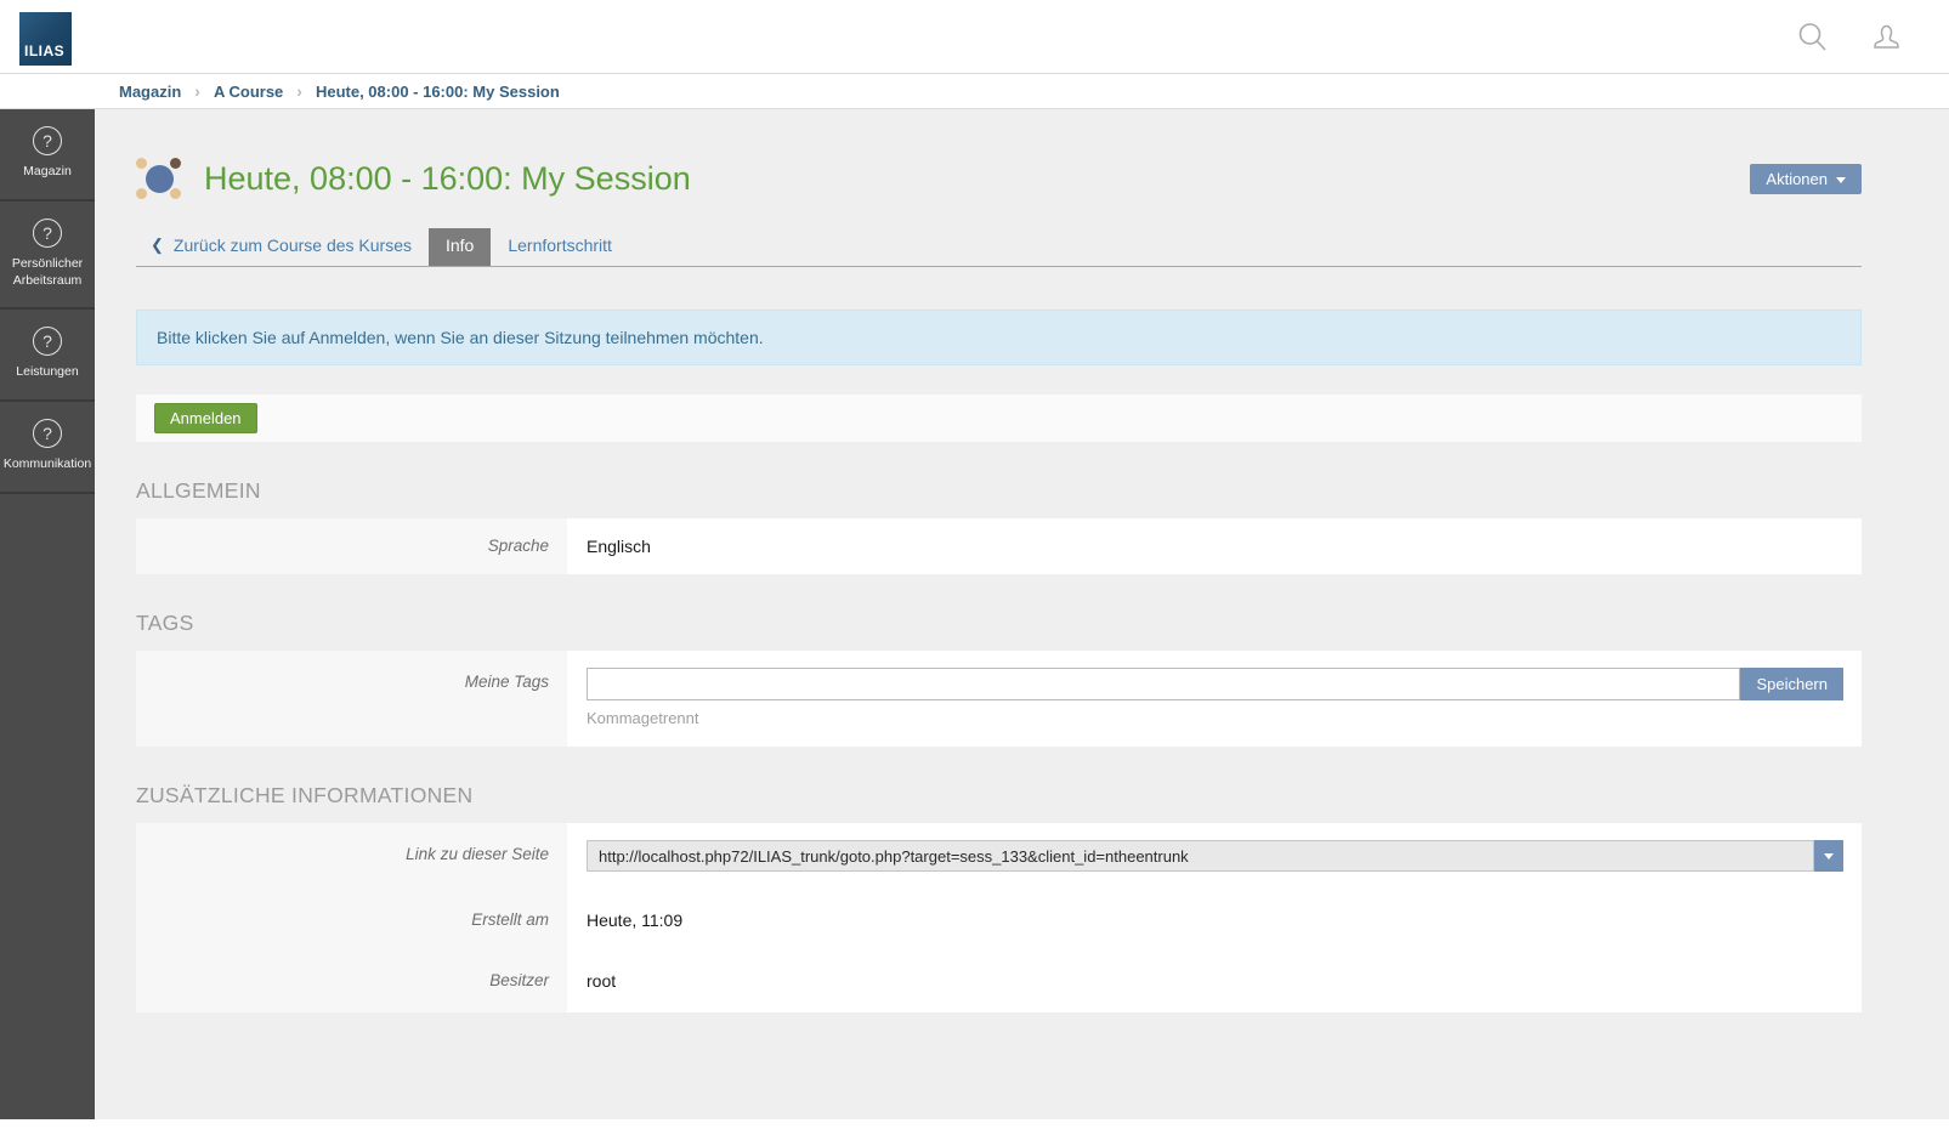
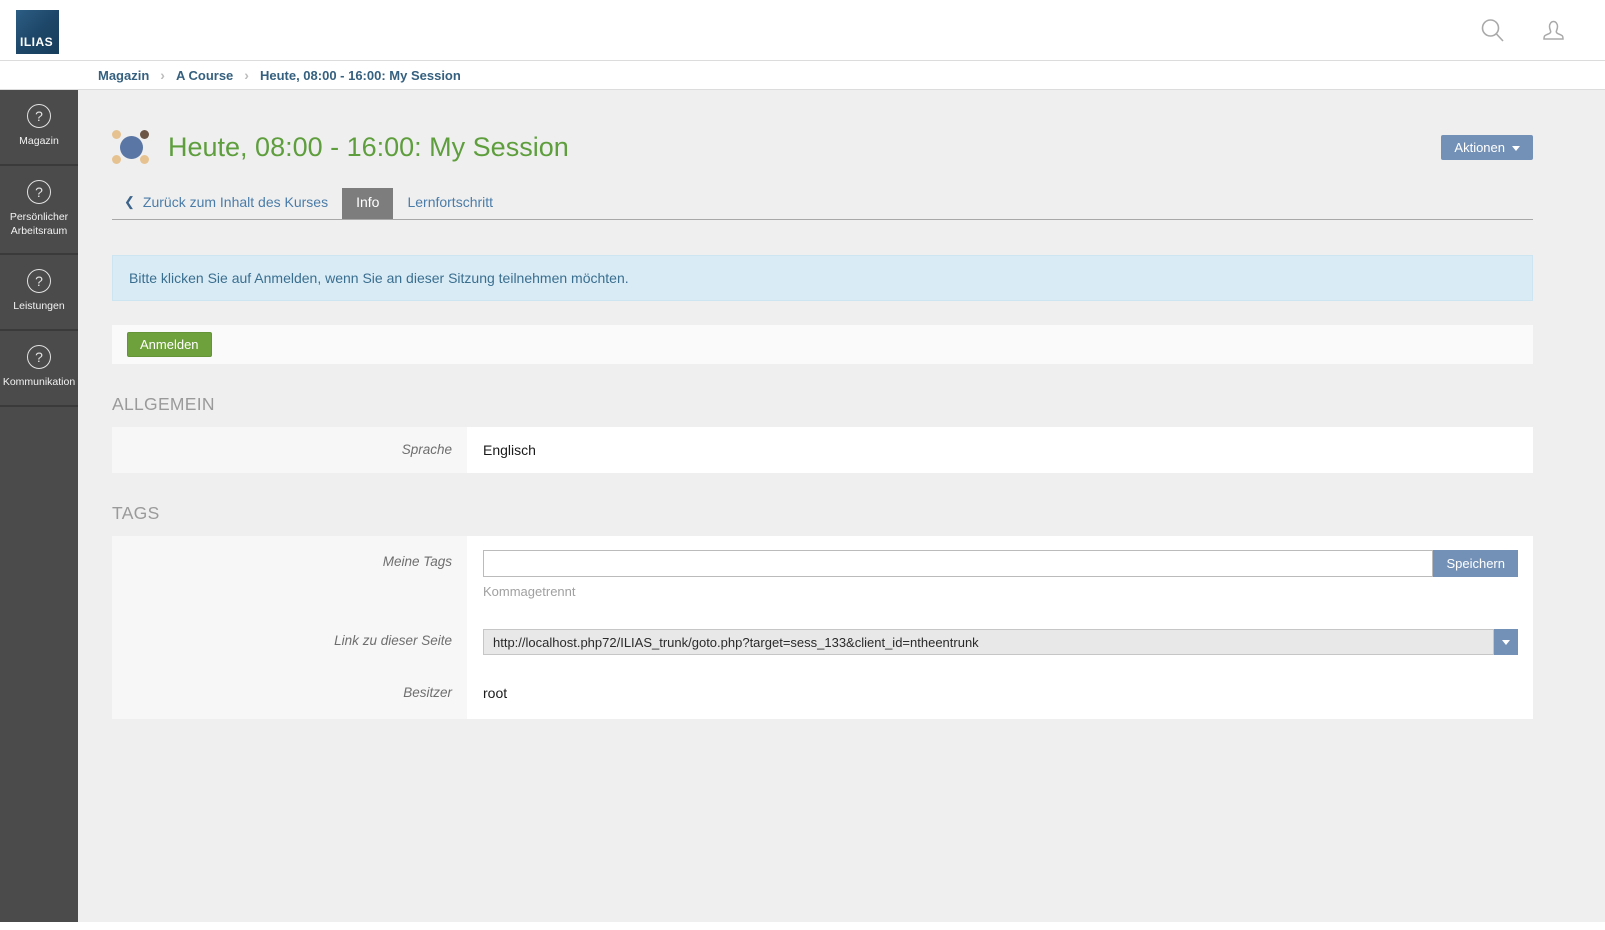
  ILIAS
  Magazin
  ›
  A Course
  ›
  Heute, 08:00 - 16:00: My Session
  ?
  Magazin
  ?
  Persönlicher Arbeitsraum
  ?
  Leistungen
  ?
  Kommunikation
  Heute, 08:00 - 16:00: My Session
  Aktionen
  ❮
- Zurück zum Course des Kurses
+ Zurück zum Inhalt des Kurses
  Info
  Lernfortschritt
  Bitte klicken Sie auf Anmelden, wenn Sie an dieser Sitzung teilnehmen möchten.
  Anmelden
  ALLGEMEIN
  Sprache
  Englisch
  TAGS
  Meine Tags
  Speichern
  Kommagetrennt
- ZUSÄTZLICHE INFORMATIONEN
  Link zu dieser Seite
  http://localhost.php72/ILIAS_trunk/goto.php?target=sess_133&client_id=ntheentrunk
- Erstellt am
- Heute, 11:09
  Besitzer
  root
